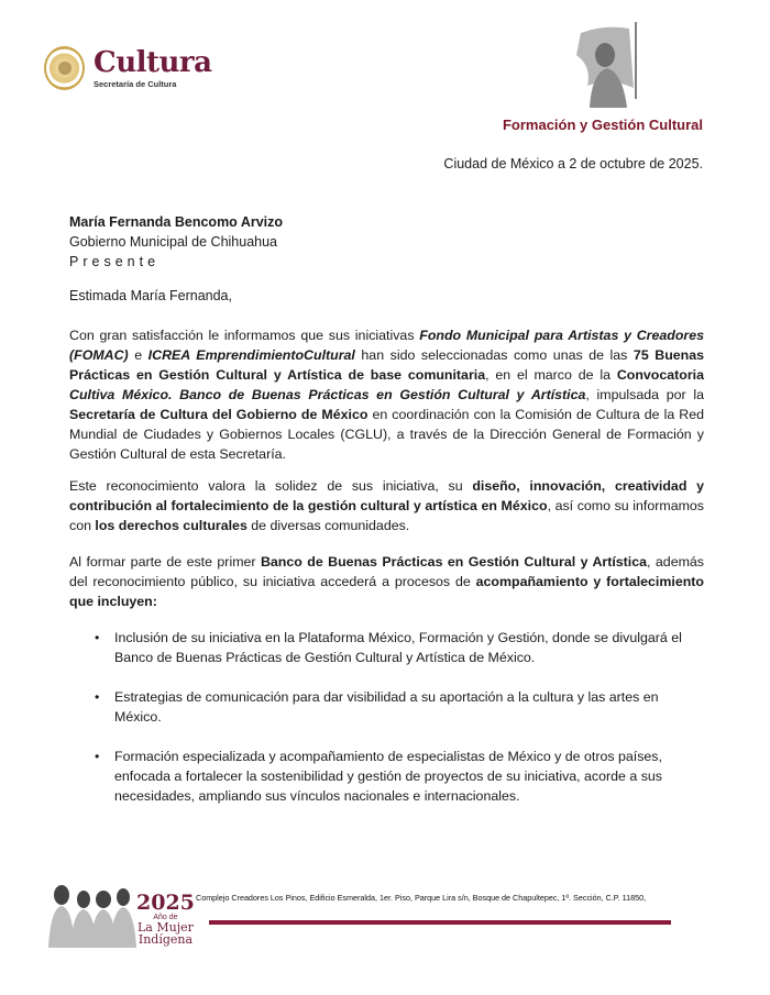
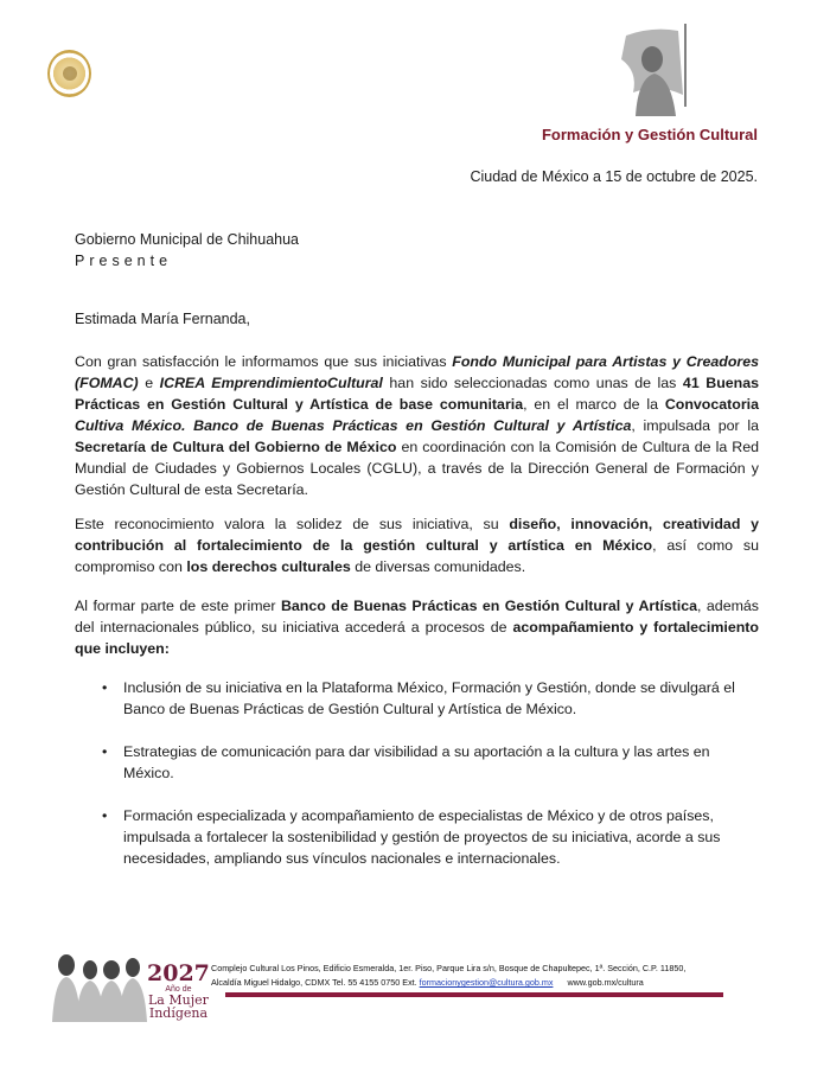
- Cultura
- Secretaría de Cultura
  Formación y Gestión Cultural
- Ciudad de México a 2 de octubre de 2025.
+ Ciudad de México a 15 de octubre de 2025.
- María Fernanda Bencomo Arvizo
  Gobierno Municipal de Chihuahua
  Presente
  Estimada María Fernanda,
- Con gran satisfacción le informamos que sus iniciativas Fondo Municipal para Artistas y Creadores (FOMAC) e ICREA EmprendimientoCultural han sido seleccionadas como unas de las 75 Buenas Prácticas en Gestión Cultural y Artística de base comunitaria, en el marco de la Convocatoria Cultiva México. Banco de Buenas Prácticas en Gestión Cultural y Artística, impulsada por la Secretaría de Cultura del Gobierno de México en coordinación con la Comisión de Cultura de la Red Mundial de Ciudades y Gobiernos Locales (CGLU), a través de la Dirección General de Formación y Gestión Cultural de esta Secretaría.
+ Con gran satisfacción le informamos que sus iniciativas Fondo Municipal para Artistas y Creadores (FOMAC) e ICREA EmprendimientoCultural han sido seleccionadas como unas de las 41 Buenas Prácticas en Gestión Cultural y Artística de base comunitaria, en el marco de la Convocatoria Cultiva México. Banco de Buenas Prácticas en Gestión Cultural y Artística, impulsada por la Secretaría de Cultura del Gobierno de México en coordinación con la Comisión de Cultura de la Red Mundial de Ciudades y Gobiernos Locales (CGLU), a través de la Dirección General de Formación y Gestión Cultural de esta Secretaría.
- Este reconocimiento valora la solidez de sus iniciativa, su diseño, innovación, creatividad y contribución al fortalecimiento de la gestión cultural y artística en México, así como su informamos con los derechos culturales de diversas comunidades.
+ Este reconocimiento valora la solidez de sus iniciativa, su diseño, innovación, creatividad y contribución al fortalecimiento de la gestión cultural y artística en México, así como su compromiso con los derechos culturales de diversas comunidades.
- Al formar parte de este primer Banco de Buenas Prácticas en Gestión Cultural y Artística, además del reconocimiento público, su iniciativa accederá a procesos de acompañamiento y fortalecimiento que incluyen:
+ Al formar parte de este primer Banco de Buenas Prácticas en Gestión Cultural y Artística, además del internacionales público, su iniciativa accederá a procesos de acompañamiento y fortalecimiento que incluyen:
  Inclusión de su iniciativa en la Plataforma México, Formación y Gestión, donde se divulgará el Banco de Buenas Prácticas de Gestión Cultural y Artística de México.
  Estrategias de comunicación para dar visibilidad a su aportación a la cultura y las artes en México.
- Formación especializada y acompañamiento de especialistas de México y de otros países, enfocada a fortalecer la sostenibilidad y gestión de proyectos de su iniciativa, acorde a sus necesidades, ampliando sus vínculos nacionales e internacionales.
+ Formación especializada y acompañamiento de especialistas de México y de otros países, impulsada a fortalecer la sostenibilidad y gestión de proyectos de su iniciativa, acorde a sus necesidades, ampliando sus vínculos nacionales e internacionales.
- 2025
+ 2027
  La Mujer
  Indígena
- Complejo Creadores Los Pinos, Edificio Esmeralda, 1er. Piso, Parque Lira s/n, Bosque de Chapultepec, 1ª. Sección, C.P. 11850,
+ Complejo Cultural Los Pinos, Edificio Esmeralda, 1er. Piso, Parque Lira s/n, Bosque de Chapultepec, 1ª. Sección, C.P. 11850,
+ Alcaldía Miguel Hidalgo, CDMX Tel. 55 4155 0750 Ext. formacionygestion@cultura.gob.mx www.gob.mx/cultura
